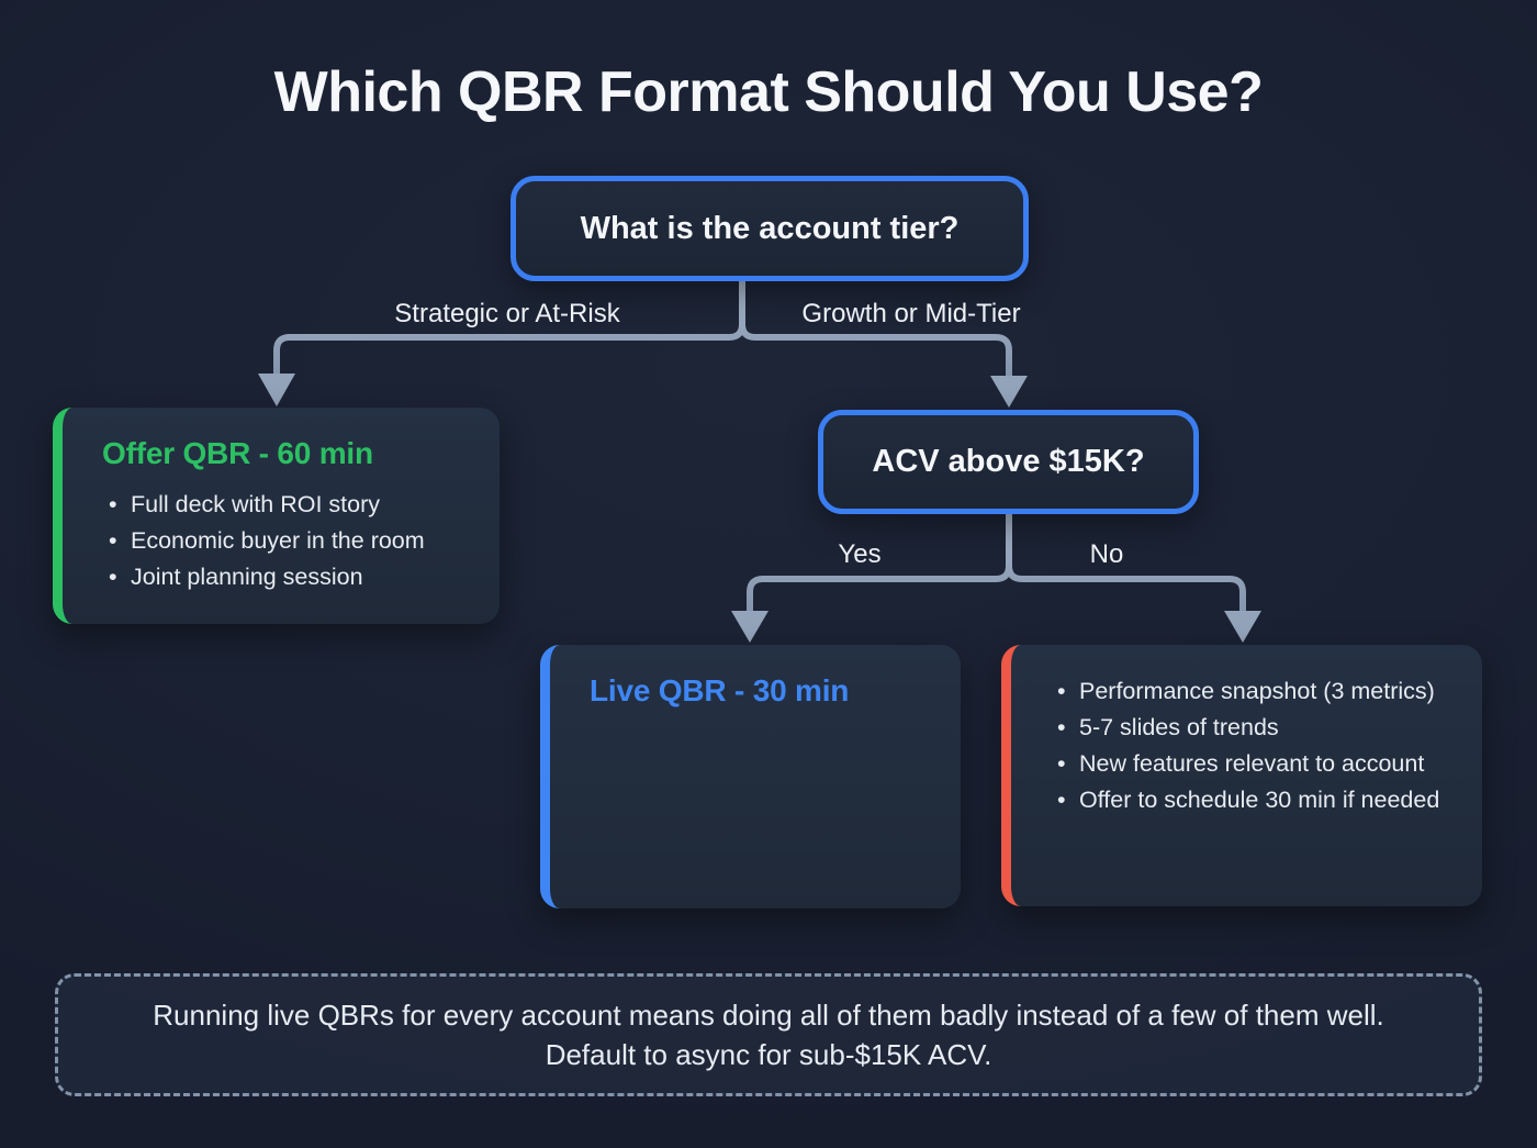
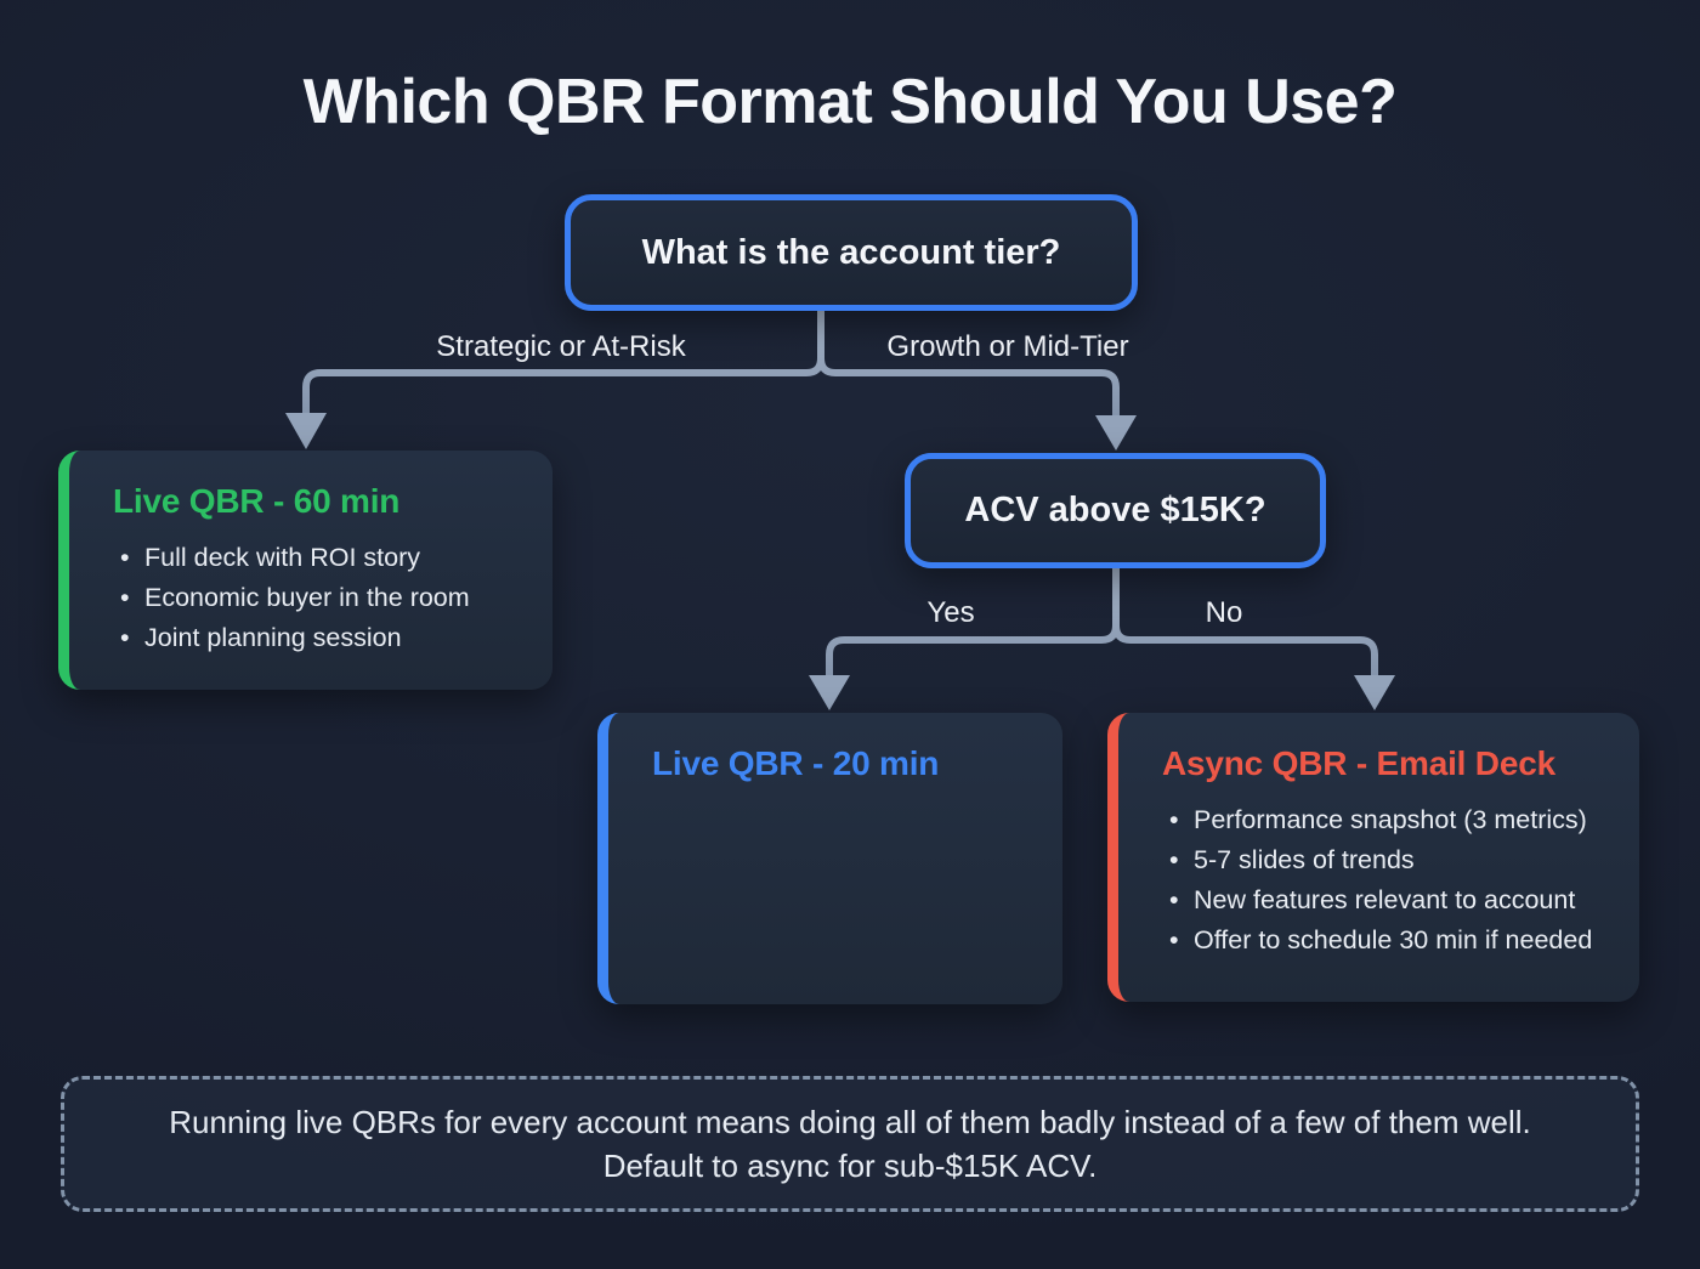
  Which QBR Format Should You Use?
  What is the account tier?
  Strategic or At-Risk
  Growth or Mid-Tier
  ACV above $15K?
  Yes
  No
- Offer QBR - 60 min
+ Live QBR - 60 min
  Full deck with ROI story
  Economic buyer in the room
  Joint planning session
- Live QBR - 30 min
+ Live QBR - 20 min
+ Async QBR - Email Deck
  Performance snapshot (3 metrics)
  5-7 slides of trends
  New features relevant to account
  Offer to schedule 30 min if needed
  Running live QBRs for every account means doing all of them badly instead of a few of them well. Default to async for sub-$15K ACV.
